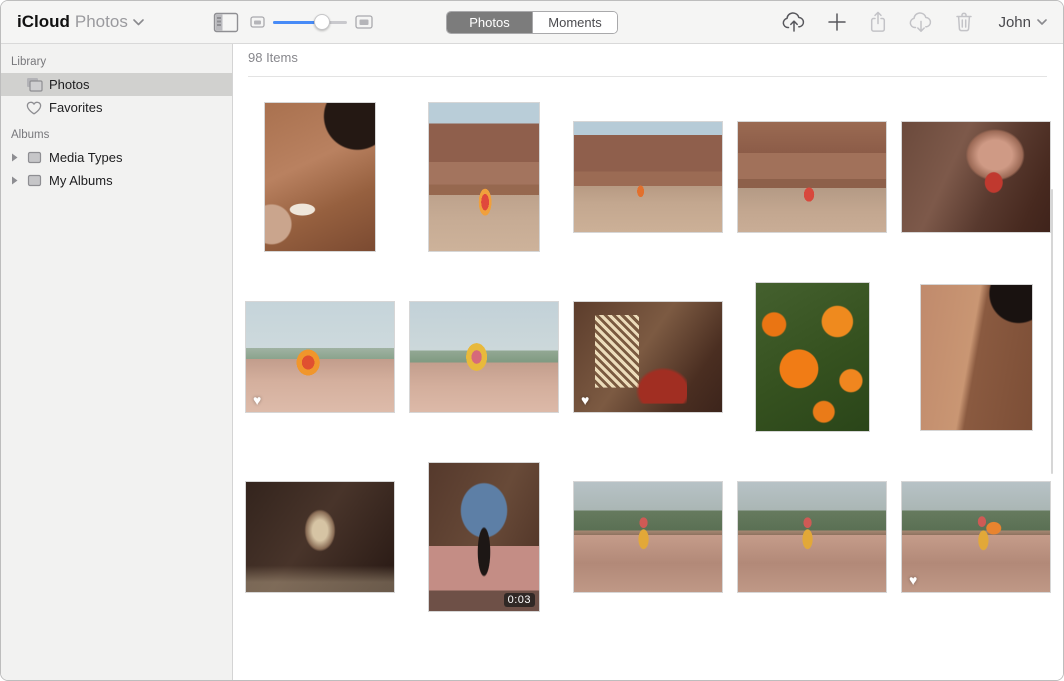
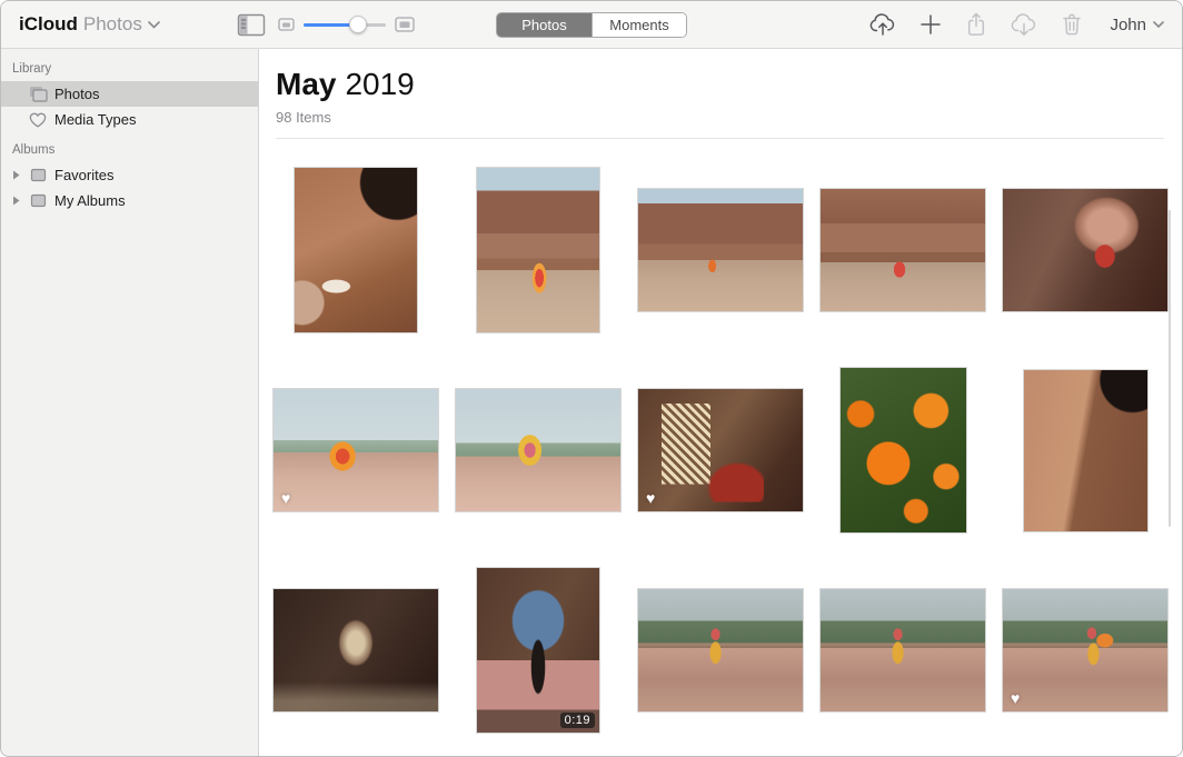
  iCloud
  Photos
  Photos
  Moments
  John
  Library
  Photos
- Favorites
+ Media Types
  Albums
- Media Types
+ Favorites
  My Albums
+ May
+ 2019
  98 Items
  ♥
  ♥
- 0:03
+ 0:19
  ♥
